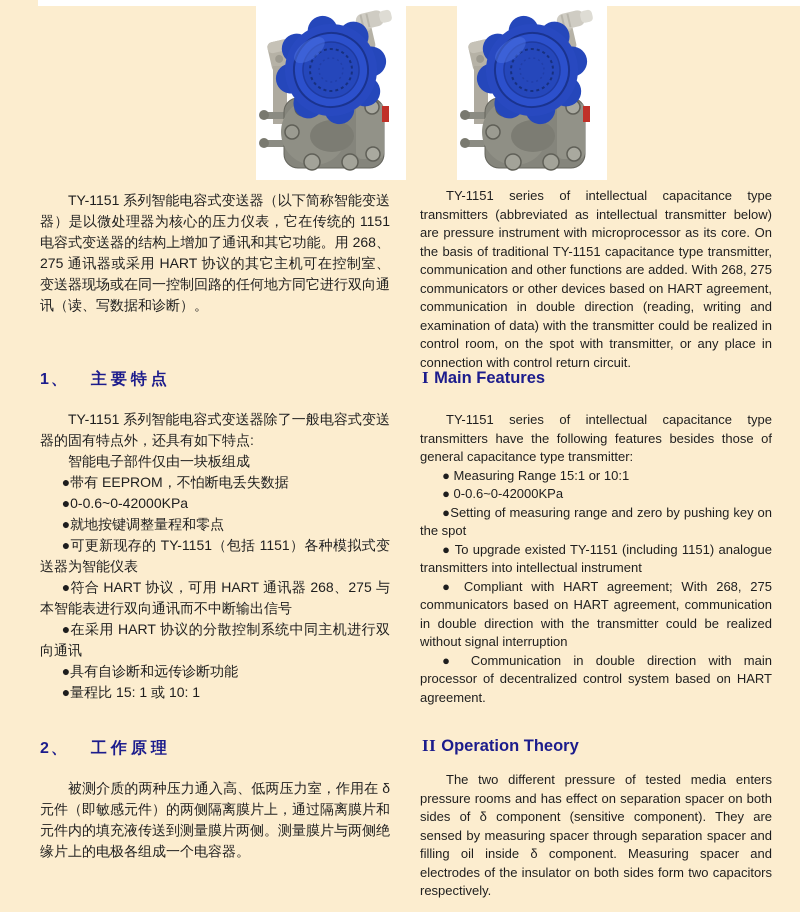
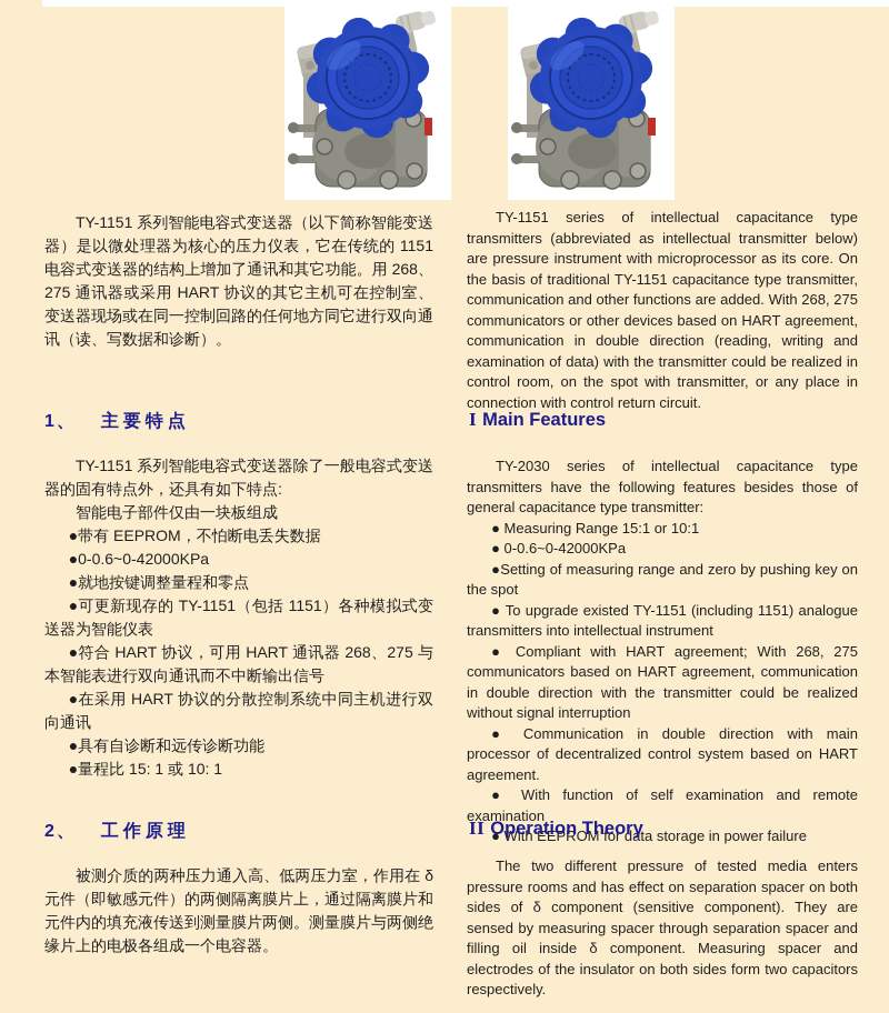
  TY-1151 系列智能电容式变送器（以下简称智能变送器）是以微处理器为核心的压力仪表，它在传统的 1151 电容式变送器的结构上增加了通讯和其它功能。用 268、275 通讯器或采用 HART 协议的其它主机可在控制室、变送器现场或在同一控制回路的任何地方同它进行双向通讯（读、写数据和诊断）。
  TY-1151 series of intellectual capacitance type transmitters (abbreviated as intellectual transmitter below) are pressure instrument with microprocessor as its core. On the basis of traditional TY-1151 capacitance type transmitter, communication and other functions are added. With 268, 275 communicators or other devices based on HART agreement, communication in double direction (reading, writing and examination of data) with the transmitter could be realized in control room, on the spot with transmitter, or any place in connection with control return circuit.
  1、 主要特点
  I Main Features
  TY-1151 系列智能电容式变送器除了一般电容式变送器的固有特点外，还具有如下特点:
  智能电子部件仅由一块板组成
  ●带有 EEPROM，不怕断电丢失数据
  ●0-0.6~0-42000KPa
  ●就地按键调整量程和零点
  ●可更新现存的 TY-1151（包括 1151）各种模拟式变送器为智能仪表
  ●符合 HART 协议，可用 HART 通讯器 268、275 与本智能表进行双向通讯而不中断输出信号
  ●在采用 HART 协议的分散控制系统中同主机进行双向通讯
  ●具有自诊断和远传诊断功能
  ●量程比 15: 1 或 10: 1
- TY-1151 series of intellectual capacitance type transmitters have the following features besides those of general capacitance type transmitter:
+ TY-2030 series of intellectual capacitance type transmitters have the following features besides those of general capacitance type transmitter:
  ● Measuring Range 15:1 or 10:1
  ● 0-0.6~0-42000KPa
  ●Setting of measuring range and zero by pushing key on the spot
  ● To upgrade existed TY-1151 (including 1151) analogue transmitters into intellectual instrument
  ● Compliant with HART agreement; With 268, 275 communicators based on HART agreement, communication in double direction with the transmitter could be realized without signal interruption
  ● Communication in double direction with main processor of decentralized control system based on HART agreement.
+ ● With function of self examination and remote examination
+ ● With EEPROM for data storage in power failure
  2、 工作原理
  II Operation Theory
  被测介质的两种压力通入高、低两压力室，作用在 δ 元件（即敏感元件）的两侧隔离膜片上，通过隔离膜片和元件内的填充液传送到测量膜片两侧。测量膜片与两侧绝缘片上的电极各组成一个电容器。
  The two different pressure of tested media enters pressure rooms and has effect on separation spacer on both sides of δ component (sensitive component). They are sensed by measuring spacer through separation spacer and filling oil inside δ component. Measuring spacer and electrodes of the insulator on both sides form two capacitors respectively.
